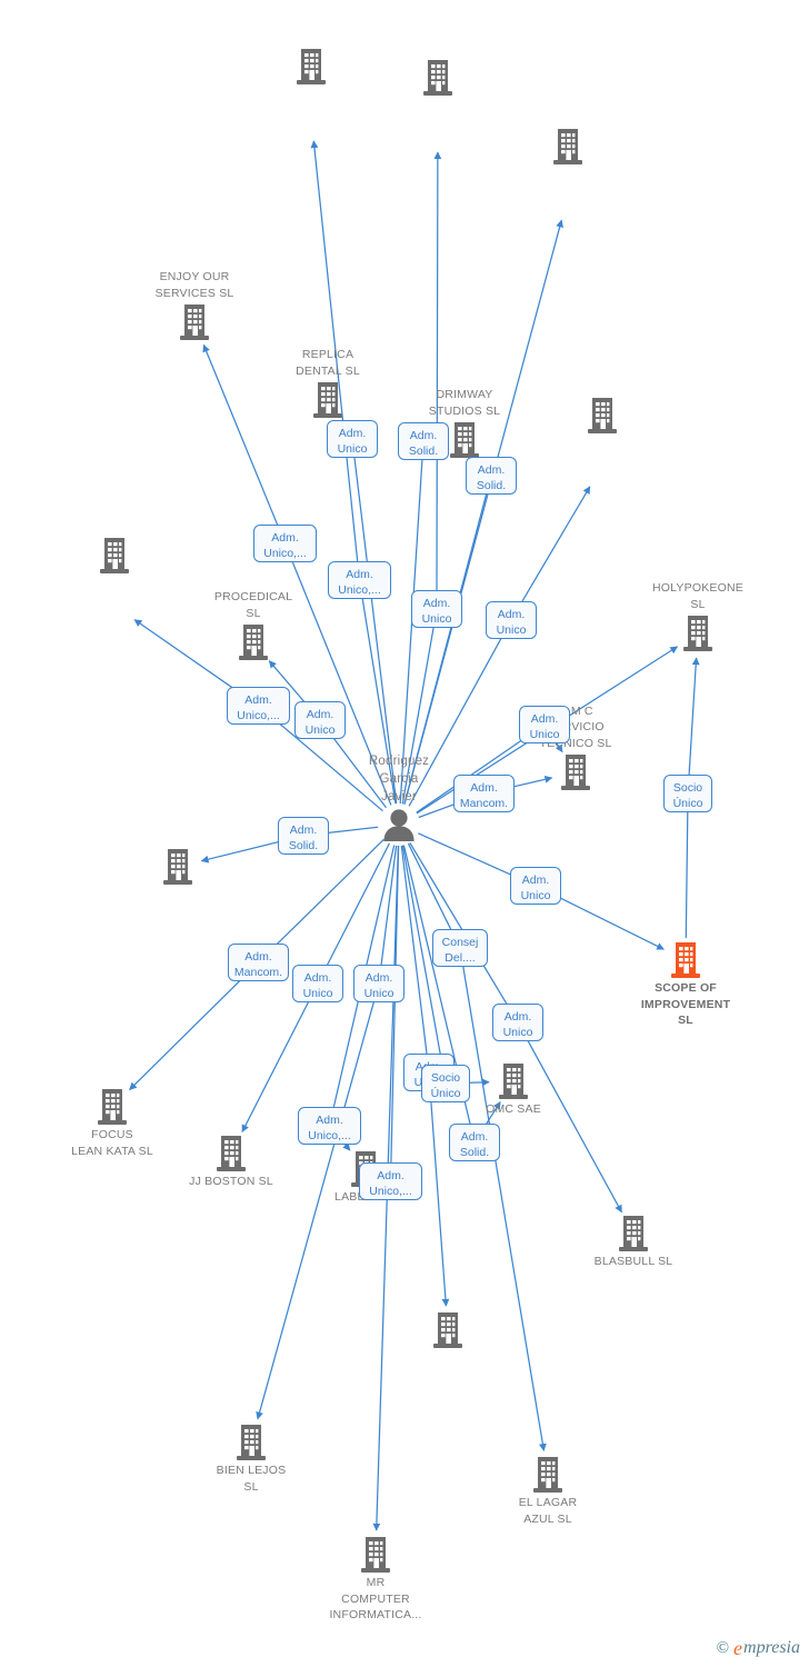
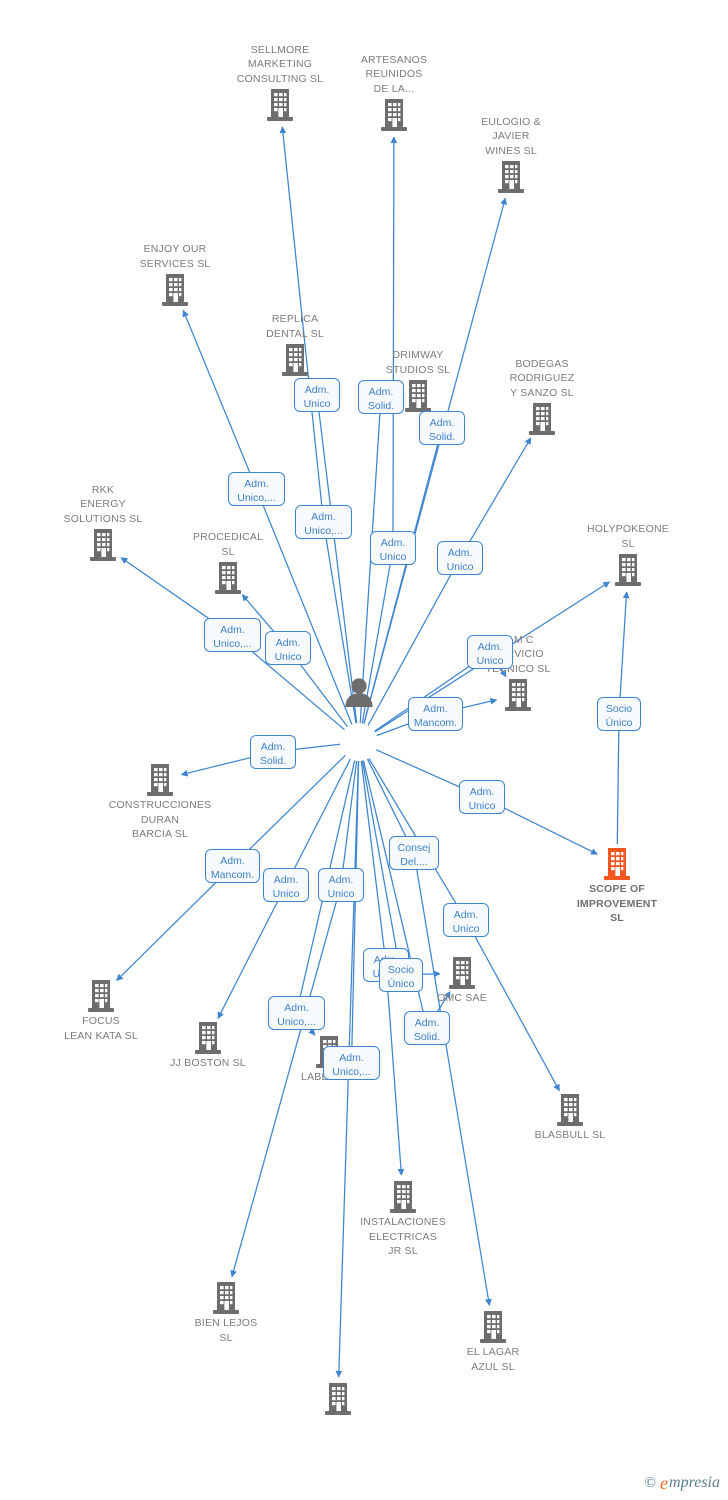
+ SELLMORE
+ MARKETING
+ CONSULTING SL
+ ARTESANOS
+ REUNIDOS
+ DE LA...
+ EULOGIO &
+ JAVIER
+ WINES SL
  ENJOY OUR
  SERVICES SL
  REPLICA
  DENTAL SL
  DRIMWAY
  STUDIOS SL
+ BODEGAS
+ RODRIGUEZ
+ Y SANZO SL
+ RKK
+ ENERGY
+ SOLUTIONS SL
  PROCEDICAL
  SL
  HOLYPOKEONE
  SL
  SCOPE OF
  IMPROVEMENT
  SL
+ CONSTRUCCIONES
+ DURAN
+ BARCIA SL
  FOCUS
  LEAN KATA SL
  JJ BOSTON SL
  OMC SAE
  BLASBULL SL
+ INSTALACIONES
+ ELECTRICAS
+ JR SL
  BIEN LEJOS
  SL
  EL LAGAR
  AZUL SL
- MR
- COMPUTER
- INFORMATICA...
- Rodriguez
- Garcia
- Javier
  Adm.
  Unico
  Adm.
  Solid.
  Adm.
  Solid.
  Adm.
  Unico,...
  Adm.
  Unico,...
  Adm.
  Unico
  Adm.
  Unico
  Adm.
  Unico,...
  Adm.
  Unico
  Adm.
  Unico
  Socio
  Único
  Adm.
  Mancom.
  Adm.
  Solid.
  Adm.
  Unico
  Consej
  Del....
  Adm.
  Mancom.
  Adm.
  Unico
  Adm.
  Unico
  Adm.
  Unico
  Socio
  Único
  Adm.
  Unico,...
  Adm.
  Solid.
  Adm.
  Unico,...
  ©
  e
  mpresia
